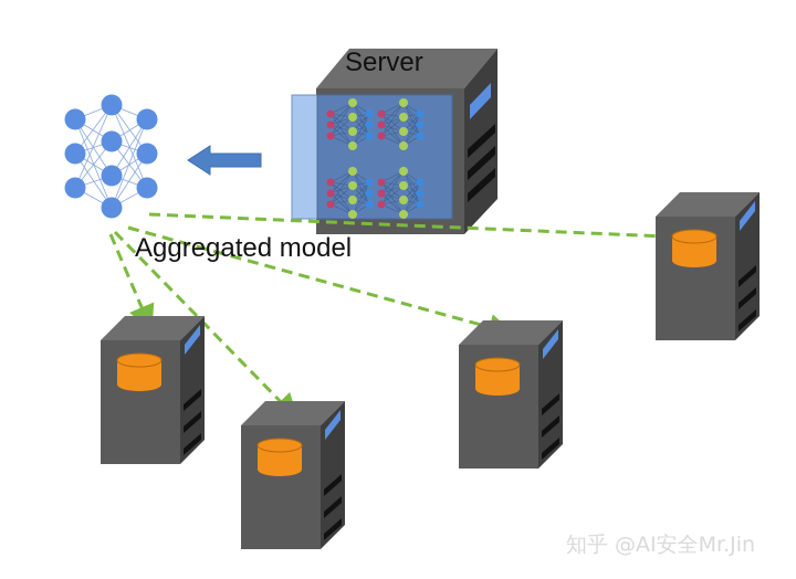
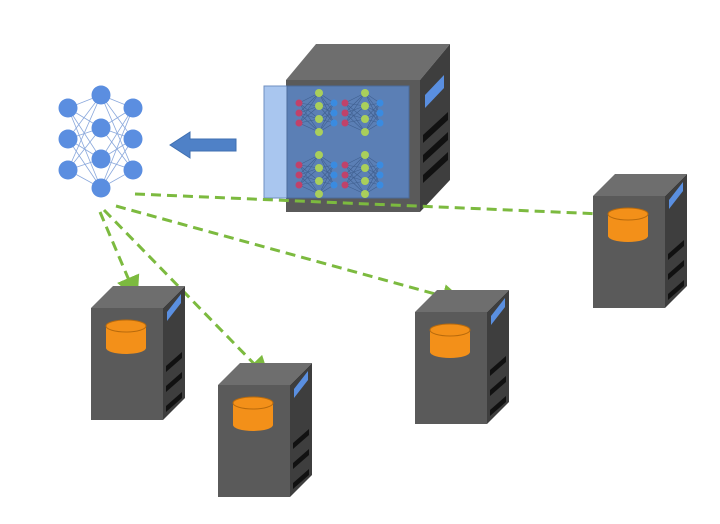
- Server
- Aggregated model
- 知乎 @AI安全Mr.Jin
